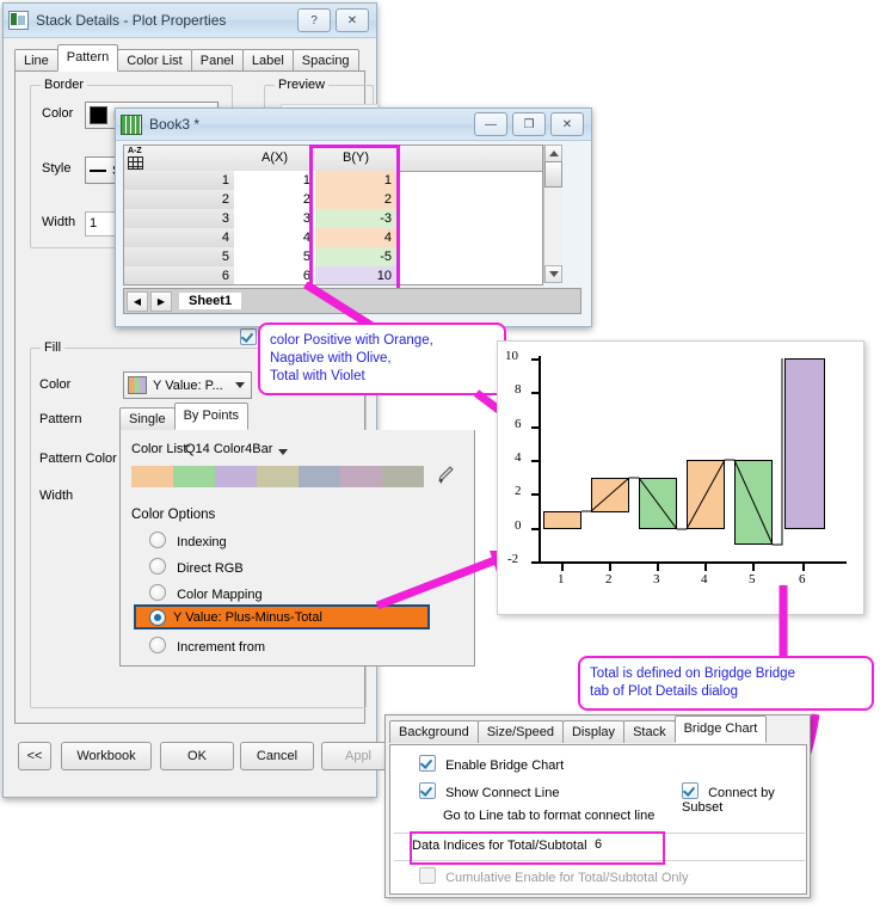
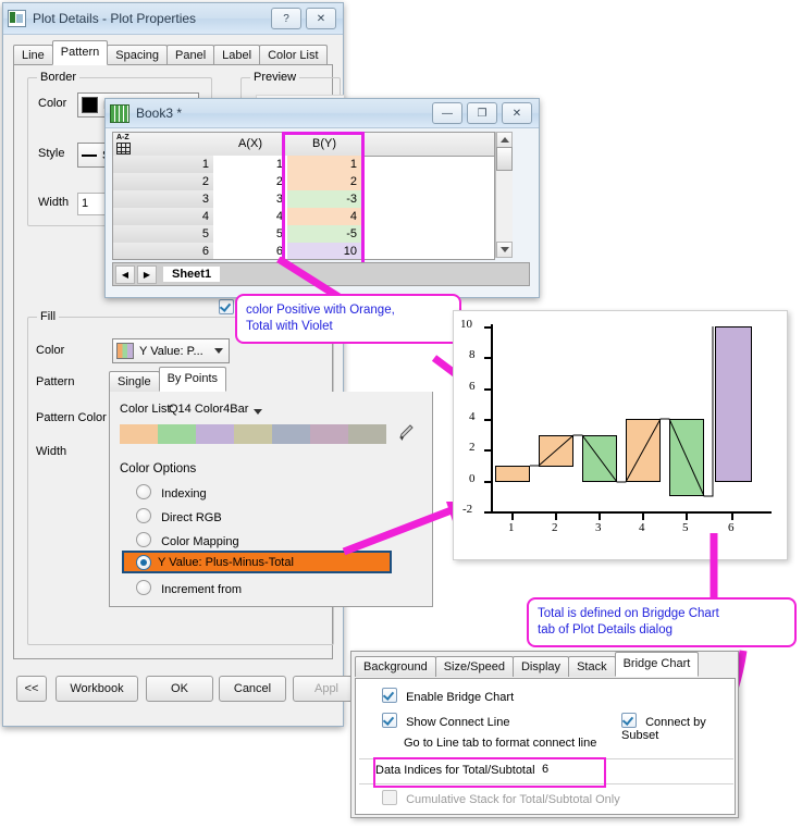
- Stack Details - Plot Properties
+ Plot Details - Plot Properties
  ?
  ✕
  Line
  Pattern
- Color List
+ Spacing
  Panel
  Label
- Spacing
+ Color List
  Border
  Color
  Style
  Width
  1
  Preview
  Fill
  Color
  Pattern
  Pattern Color
  Width
  Y Value: P...
  Single
  By Points
  Color List:
  Q14 Color4Bar
  Color Options
  Indexing
  Direct RGB
  Color Mapping
  Y Value: Plus-Minus-Total
  Increment from
  <<
  Workbook
  OK
  Cancel
  Appl
  Book3 *
  —
  ❐
  ✕
  A(X)
  B(Y)
  1
  1
  1
  2
  2
  2
  3
  3
  -3
  4
  4
  4
  5
  5
  -5
  6
  6
  10
  ◀
  ▶
  Sheet1
  color Positive with Orange,
- Nagative with Olive,
  Total with Violet
  10
  8
  6
  4
  2
  0
  -2
  1
  2
  3
  4
  5
  6
- Total is defined on Brigdge Bridge
+ Total is defined on Brigdge Chart
  tab of Plot Details dialog
  Background
  Size/Speed
  Display
  Stack
  Bridge Chart
  Enable Bridge Chart
  Show Connect Line
  Connect by Subset
  Go to Line tab to format connect line
  Data Indices for Total/Subtotal
  6
- Cumulative Enable for Total/Subtotal Only
+ Cumulative Stack for Total/Subtotal Only
